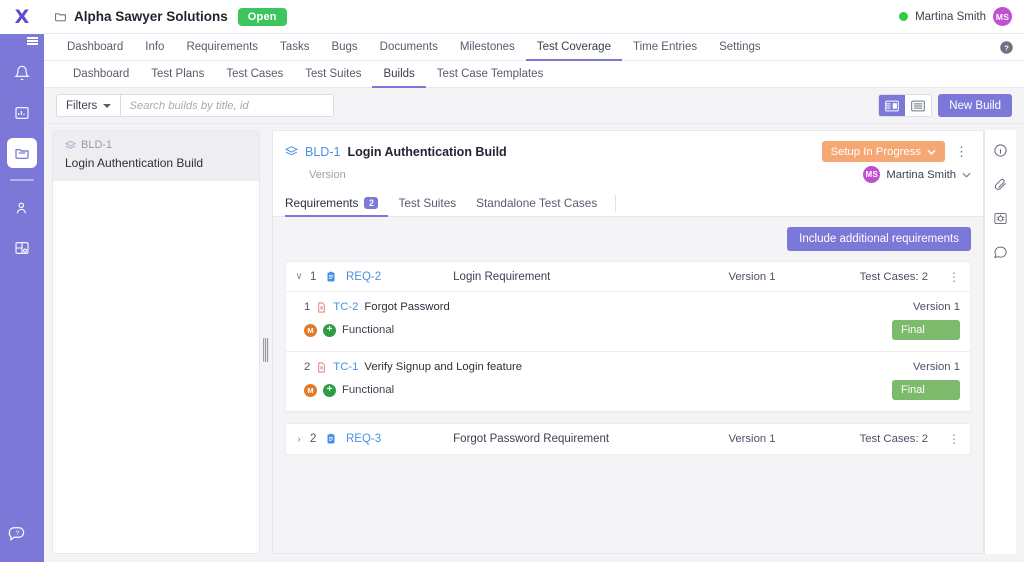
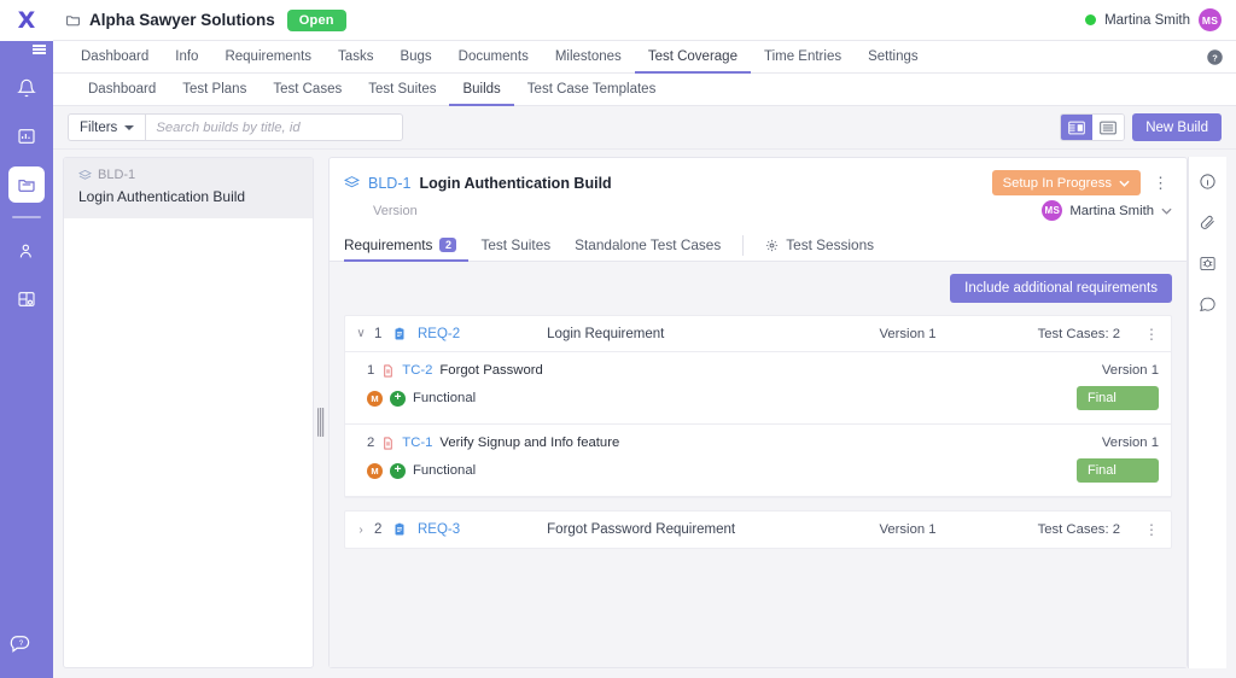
  X
  Alpha Sawyer Solutions
  Open
  Martina Smith
  MS
  Dashboard
  Info
  Requirements
  Tasks
  Bugs
  Documents
  Milestones
  Test Coverage
  Time Entries
  Settings
  ?
  Dashboard
  Test Plans
  Test Cases
  Test Suites
  Builds
  Test Case Templates
  Filters
  Search builds by title, id
  New Build
  BLD-1
  Login Authentication Build
  BLD-1
  Login Authentication Build
  Setup In Progress
  ⋮
  Version
  MS
  Martina Smith
  Requirements
  2
  Test Suites
  Standalone Test Cases
+ Test Sessions
  Include additional requirements
  ∨
  1
  REQ-2
  Login Requirement
  Version 1
  Test Cases: 2
  ⋮
  1
  TC-2
  Forgot Password
  Version 1
  M
  +
  Functional
  Final
  2
  TC-1
- Verify Signup and Login feature
+ Verify Signup and Info feature
  Version 1
  M
  +
  Functional
  Final
  ›
  2
  REQ-3
  Forgot Password Requirement
  Version 1
  Test Cases: 2
  ⋮
